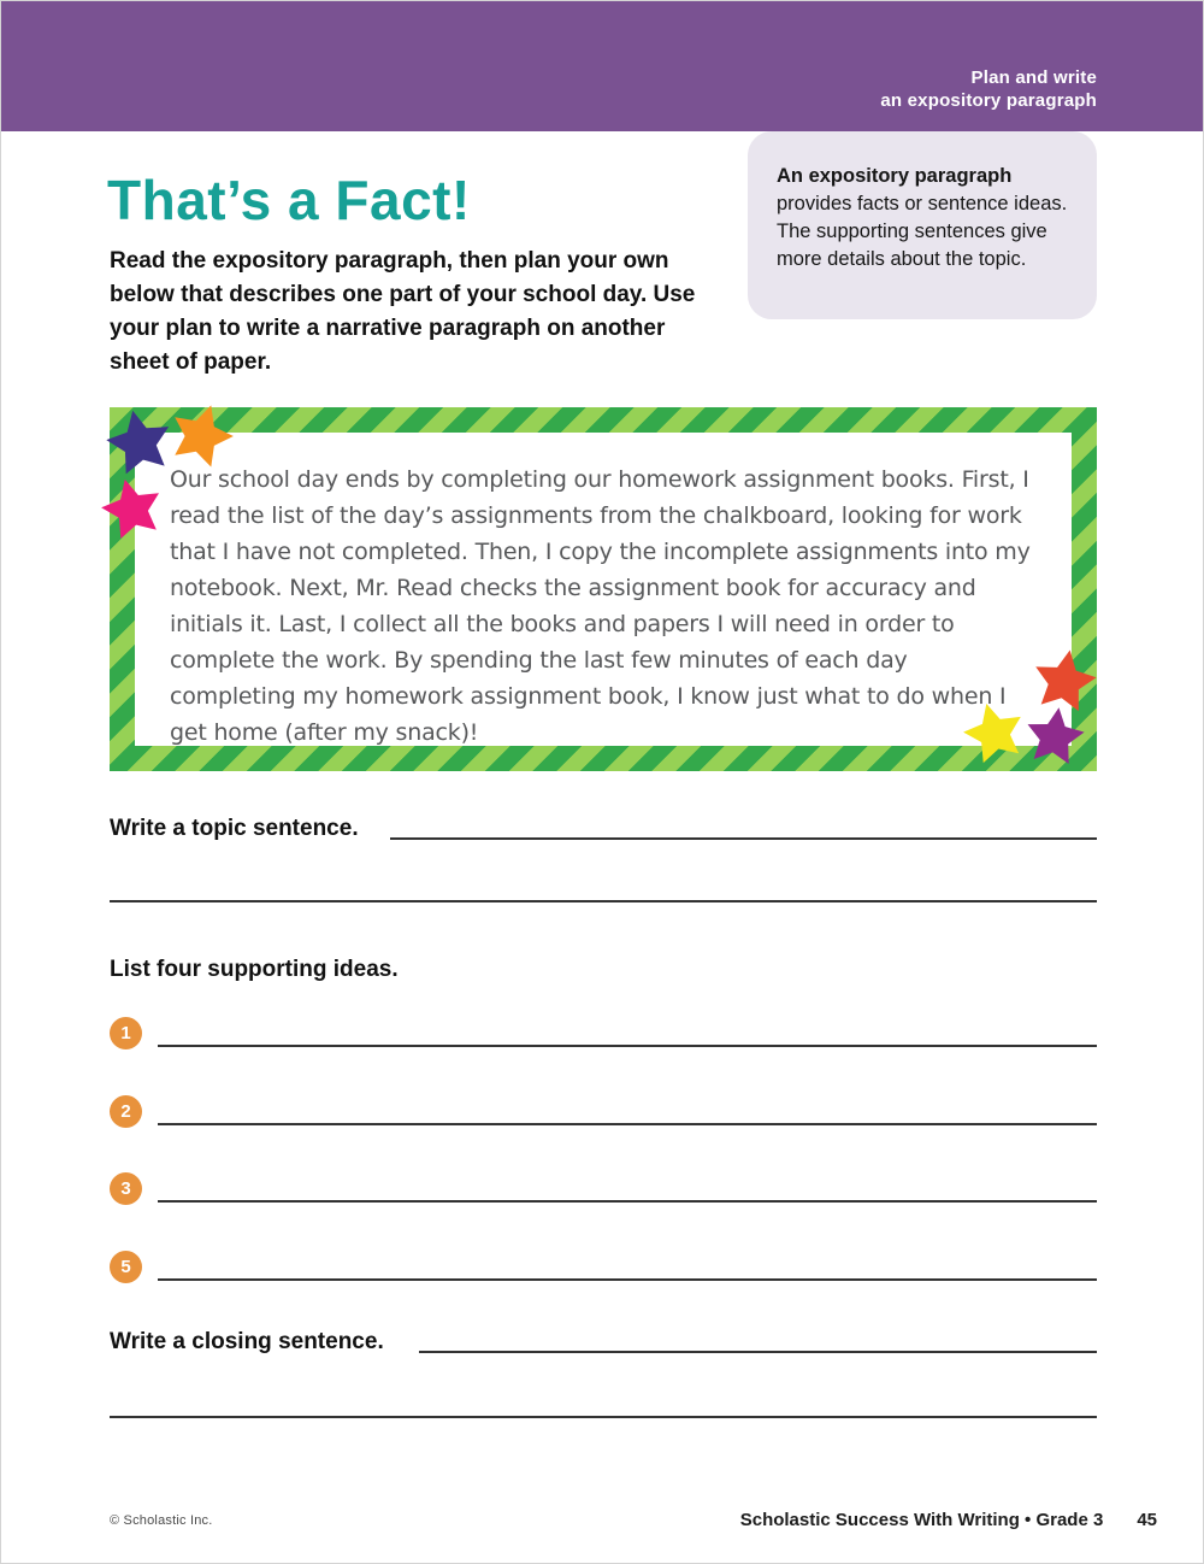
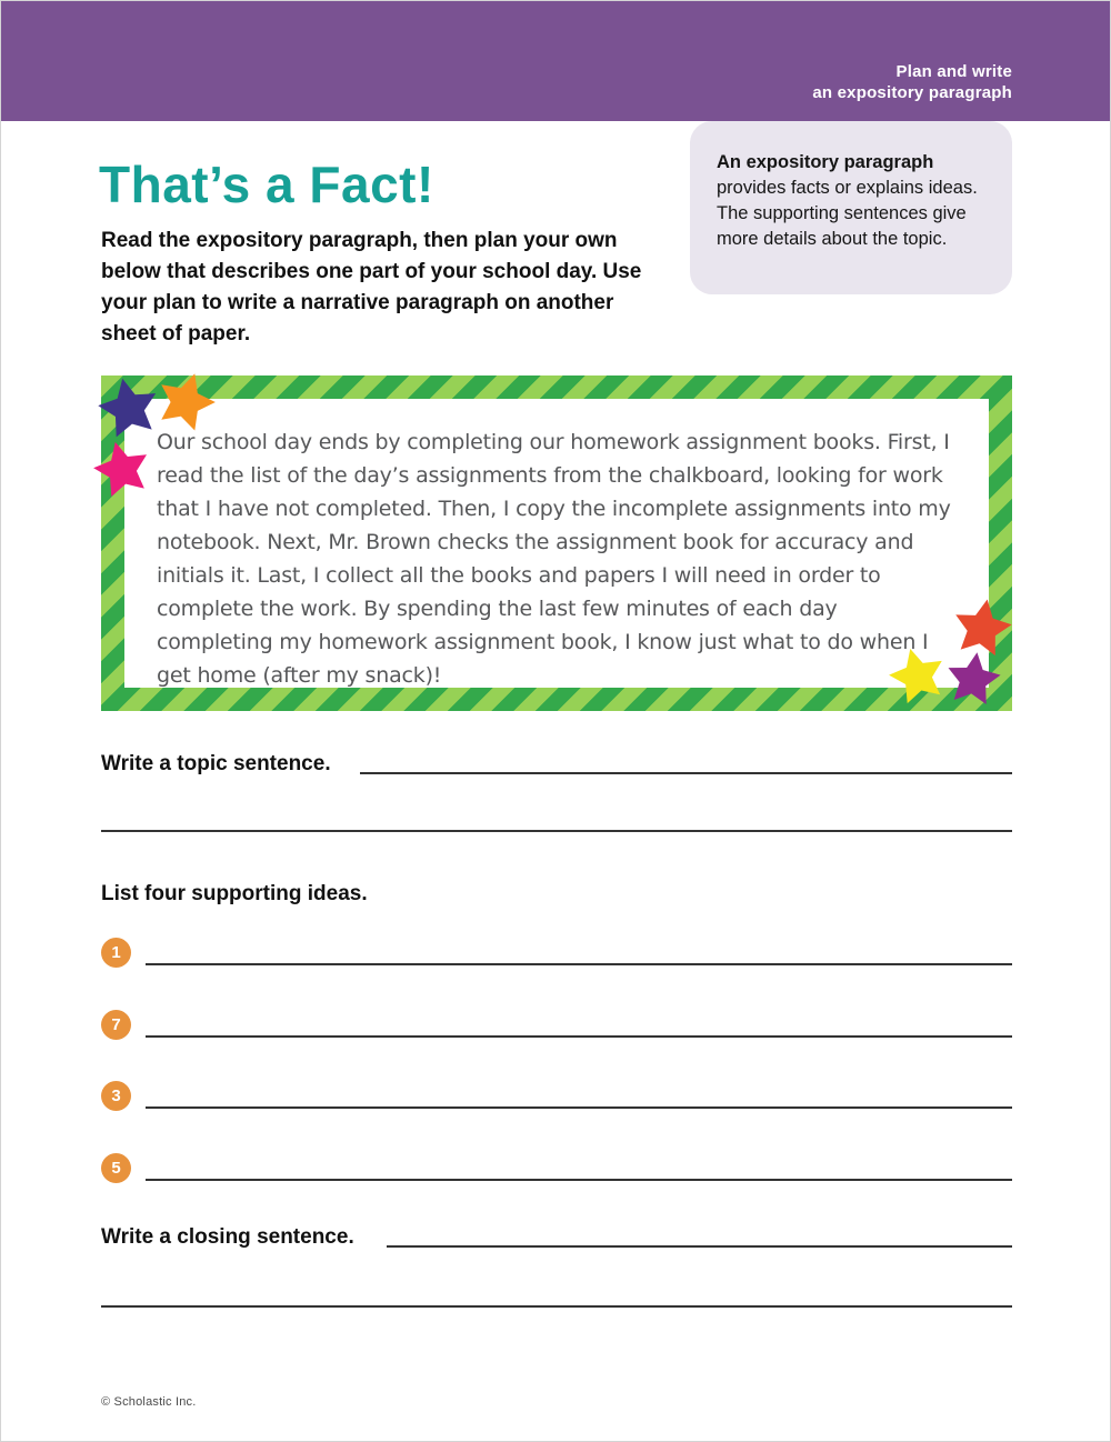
  Plan and write
  an expository paragraph
- An expository paragraph provides facts or sentence ideas. The supporting sentences give more details about the topic.
+ An expository paragraph provides facts or explains ideas. The supporting sentences give more details about the topic.
  That’s a Fact!
  Read the expository paragraph, then plan your own below that describes one part of your school day. Use your plan to write a narrative paragraph on another sheet of paper.
- Our school day ends by completing our homework assignment books. First, I read the list of the day’s assignments from the chalkboard, looking for work that I have not completed. Then, I copy the incomplete assignments into my notebook. Next, Mr. Read checks the assignment book for accuracy and initials it. Last, I collect all the books and papers I will need in order to complete the work. By spending the last few minutes of each day completing my homework assignment book, I know just what to do when I get home (after my snack)!
+ Our school day ends by completing our homework assignment books. First, I read the list of the day’s assignments from the chalkboard, looking for work that I have not completed. Then, I copy the incomplete assignments into my notebook. Next, Mr. Brown checks the assignment book for accuracy and initials it. Last, I collect all the books and papers I will need in order to complete the work. By spending the last few minutes of each day completing my homework assignment book, I know just what to do when I get home (after my snack)!
  Write a topic sentence.
  List four supporting ideas.
  1
- 2
+ 7
  3
  5
  Write a closing sentence.
  © Scholastic Inc.
- Scholastic Success With Writing • Grade 3 45
